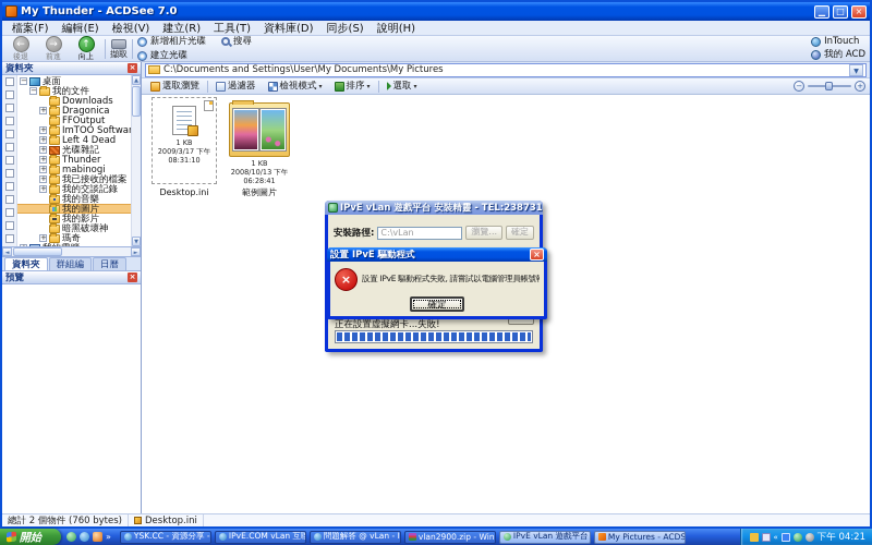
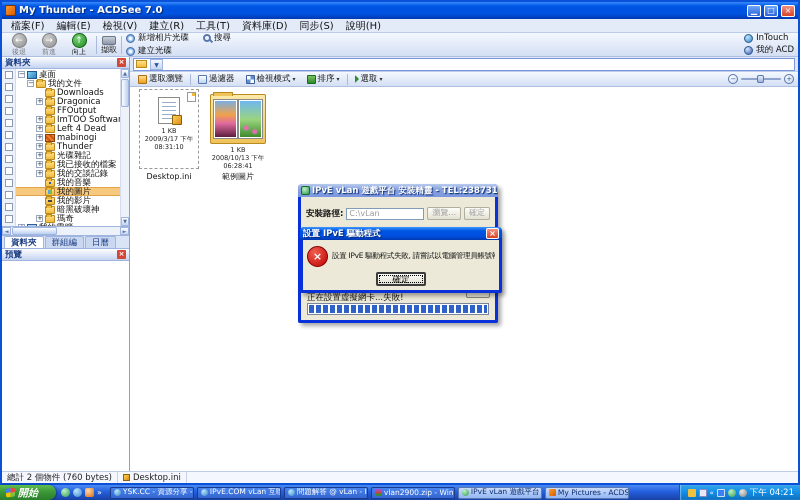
  My Thunder - ACDSee 7.0
  ▁
  □
  ×
  檔案(F)
  編輯(E)
  檢視(V)
  建立(R)
  工具(T)
  資料庫(D)
  同步(S)
  說明(H)
  ←
  後退
  →
  前進
  ↑
  向上
  擷取
  新增相片光碟
  搜尋
  建立光碟
  InTouch
  我的 ACD
  資料夾
  ×
  −
  桌面
  −
  我的文件
  Downloads
  +
  Dragonica
  FFOutput
  +
  +
  Left 4 Dead
  +
- 光碟雜記
+ mabinogi
  +
  Thunder
  +
- mabinogi
+ 光碟雜記
  +
  我已接收的檔案
  +
  我的交談記錄
  我的音樂
  我的圖片
  我的影片
  暗黑破壞神
  +
  瑪奇
  資料夾
  群組編
  日曆
  預覽
  ×
- C:\Documents and Settings\User\My Documents\My Pictures
  選取瀏覽
  過濾器
  檢視模式
  排序
  選取
  −
  +
  1 KB
  2009/3/17 下午 08:31:10
  Desktop.ini
  1 KB
  2008/10/13 下午 06:28:41
  範例圖片
  總計 2 個物件 (760 bytes)
  Desktop.ini
  IPvE vLan 遊戲平台 安裝精靈 - TEL:238731
  安裝路徑:
  C:\vLan
  瀏覽...
  確定
  正在設置虛擬網卡...失敗!
  設置 IPvE 驅動程式
  ×
  ×
  設置 IPvE 驅動程式失敗, 請嘗試以電腦管理員帳號
  確定
  開始
  »
  YSK.CC - 資源分享 -
  IPvE.COM vLan 互聯
  問題解答 @ vLan - I
  vlan2900.zip - Win
  IPvE vLan 遊戲平台
  My Pictures - ACDS
  «
  下午 04:21
